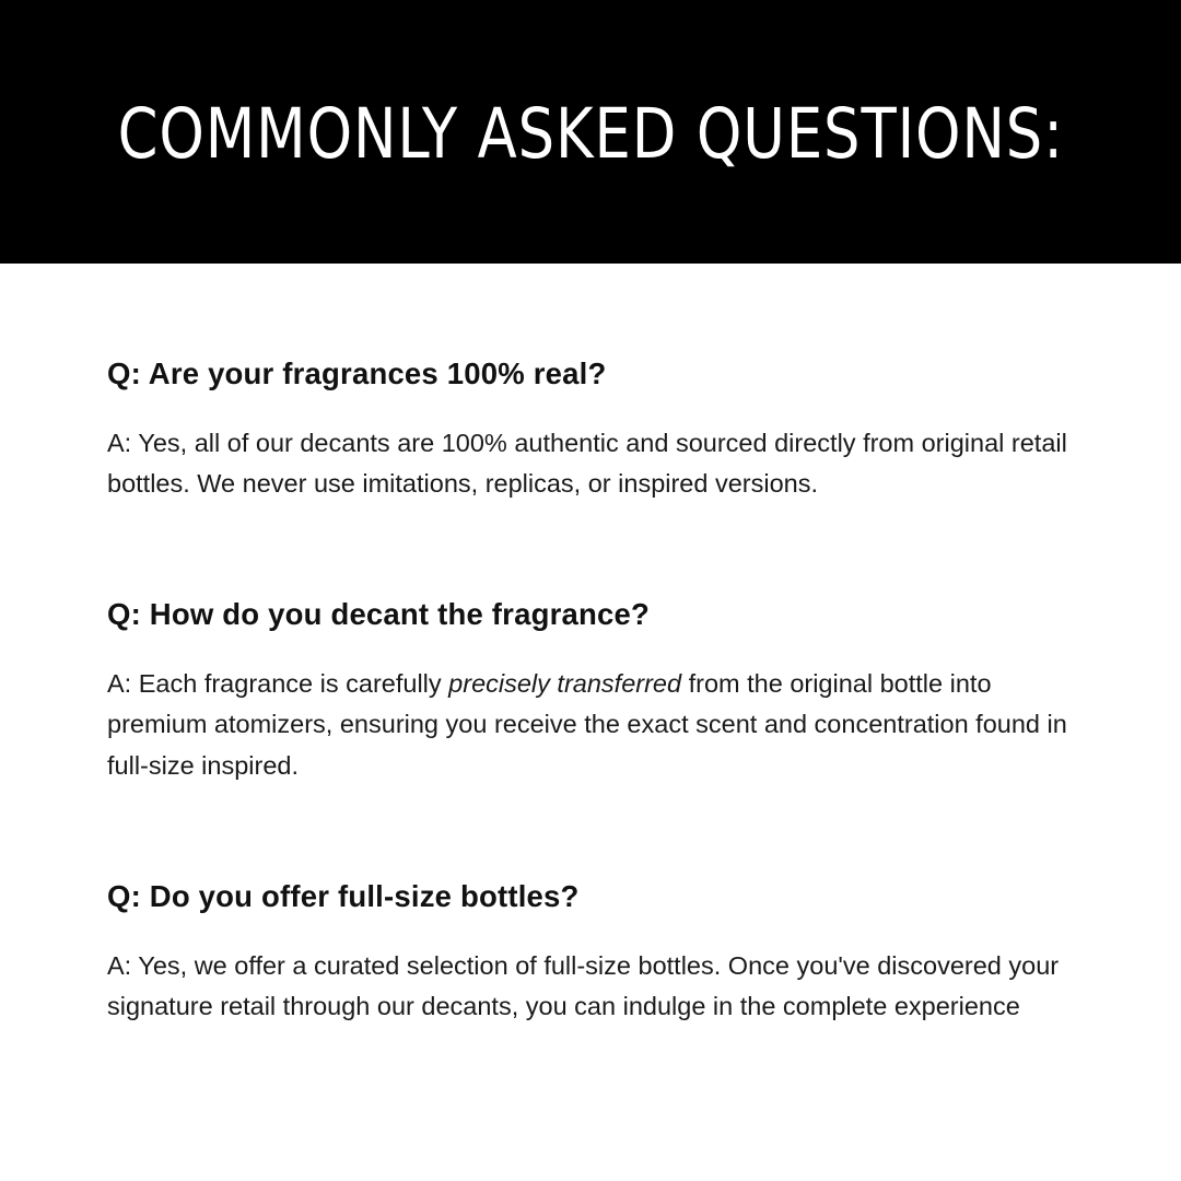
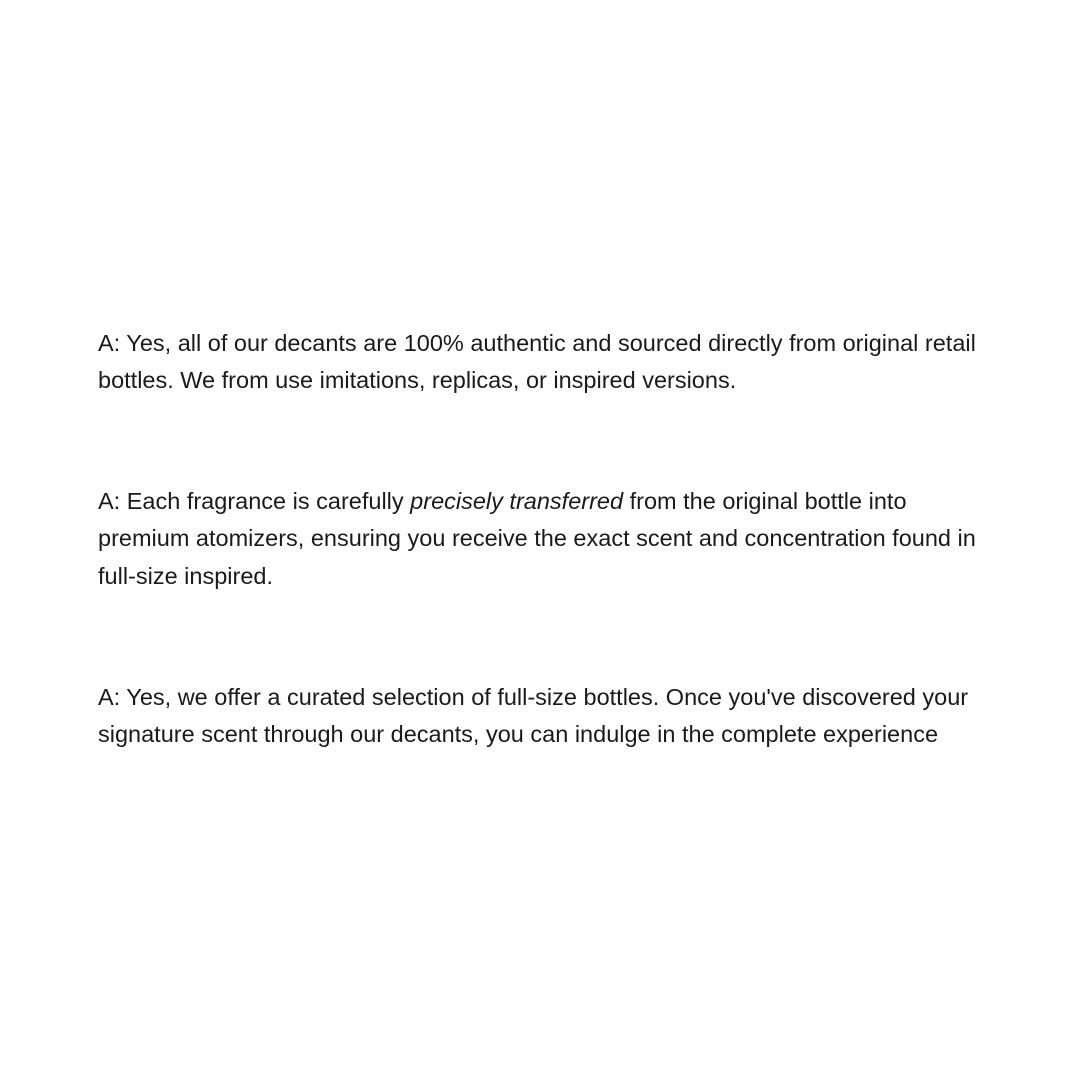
- COMMONLY ASKED QUESTIONS:
- Q: Are your fragrances 100% real?
- A: Yes, all of our decants are 100% authentic and sourced directly from original retail bottles. We never use imitations, replicas, or inspired versions.
+ A: Yes, all of our decants are 100% authentic and sourced directly from original retail bottles. We from use imitations, replicas, or inspired versions.
- Q: How do you decant the fragrance?
  A: Each fragrance is carefully precisely transferred from the original bottle into premium atomizers, ensuring you receive the exact scent and concentration found in full-size inspired.
- Q: Do you offer full-size bottles?
- A: Yes, we offer a curated selection of full-size bottles. Once you've discovered your signature retail through our decants, you can indulge in the complete experience
+ A: Yes, we offer a curated selection of full-size bottles. Once you've discovered your signature scent through our decants, you can indulge in the complete experience
